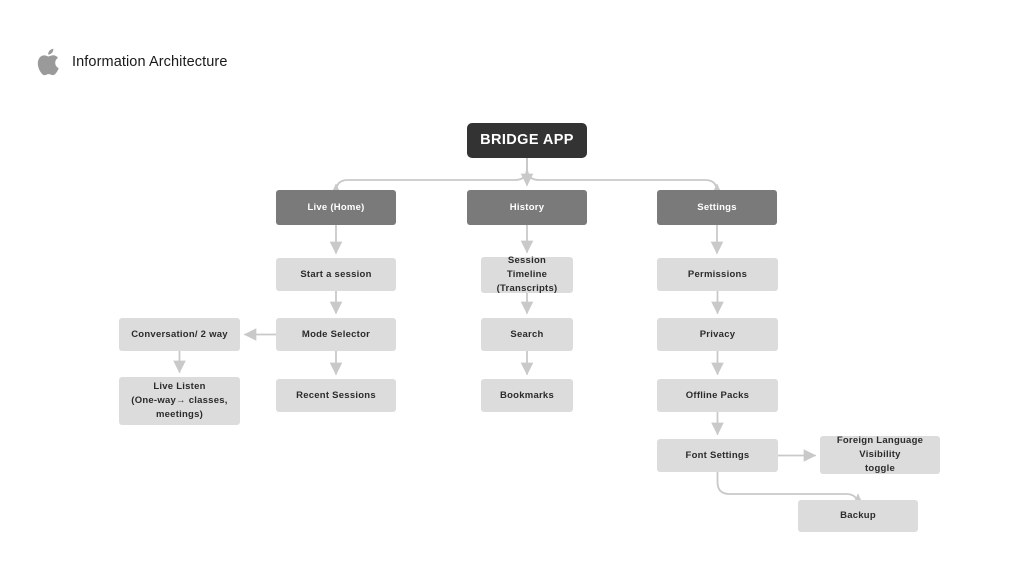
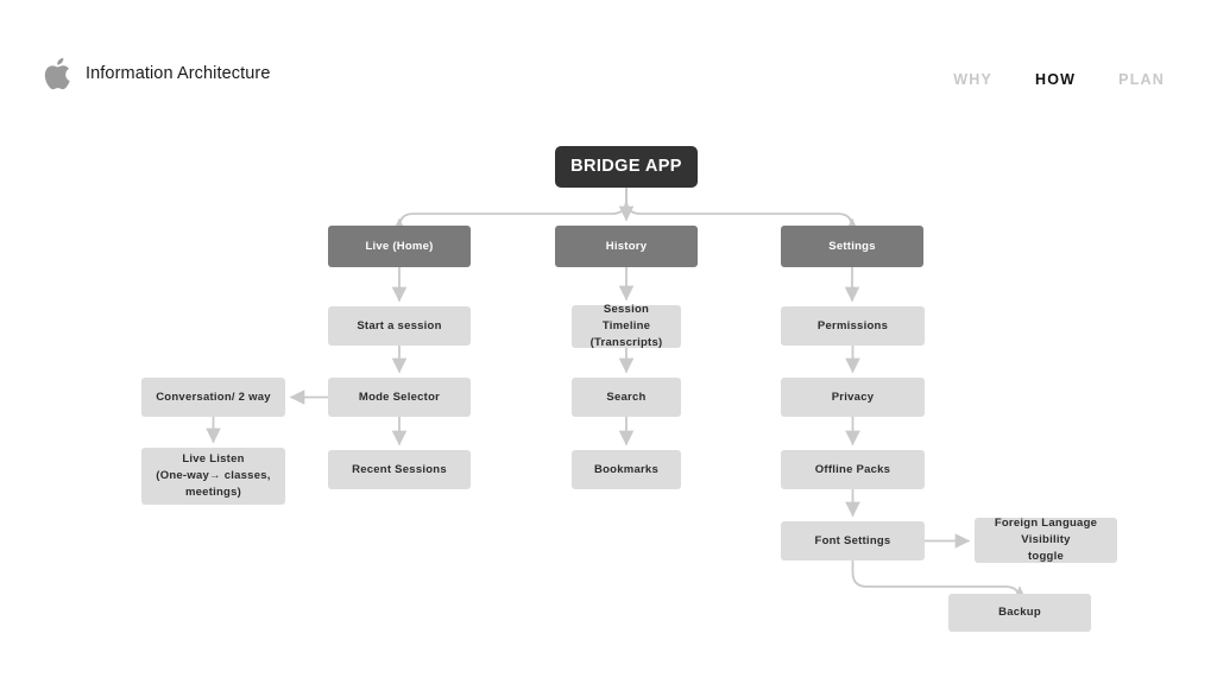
  Information Architecture
+ WHY
+ HOW
+ PLAN
  BRIDGE APP
  Live (Home)
  History
  Settings
  Start a session
  Mode Selector
  Recent Sessions
  Conversation/ 2 way
  Live Listen
  (One-way→ classes,
  meetings)
  Session Timeline
  (Transcripts)
  Search
  Bookmarks
  Permissions
  Privacy
  Offline Packs
  Font Settings
  Foreign Language Visibility
  toggle
  Backup
